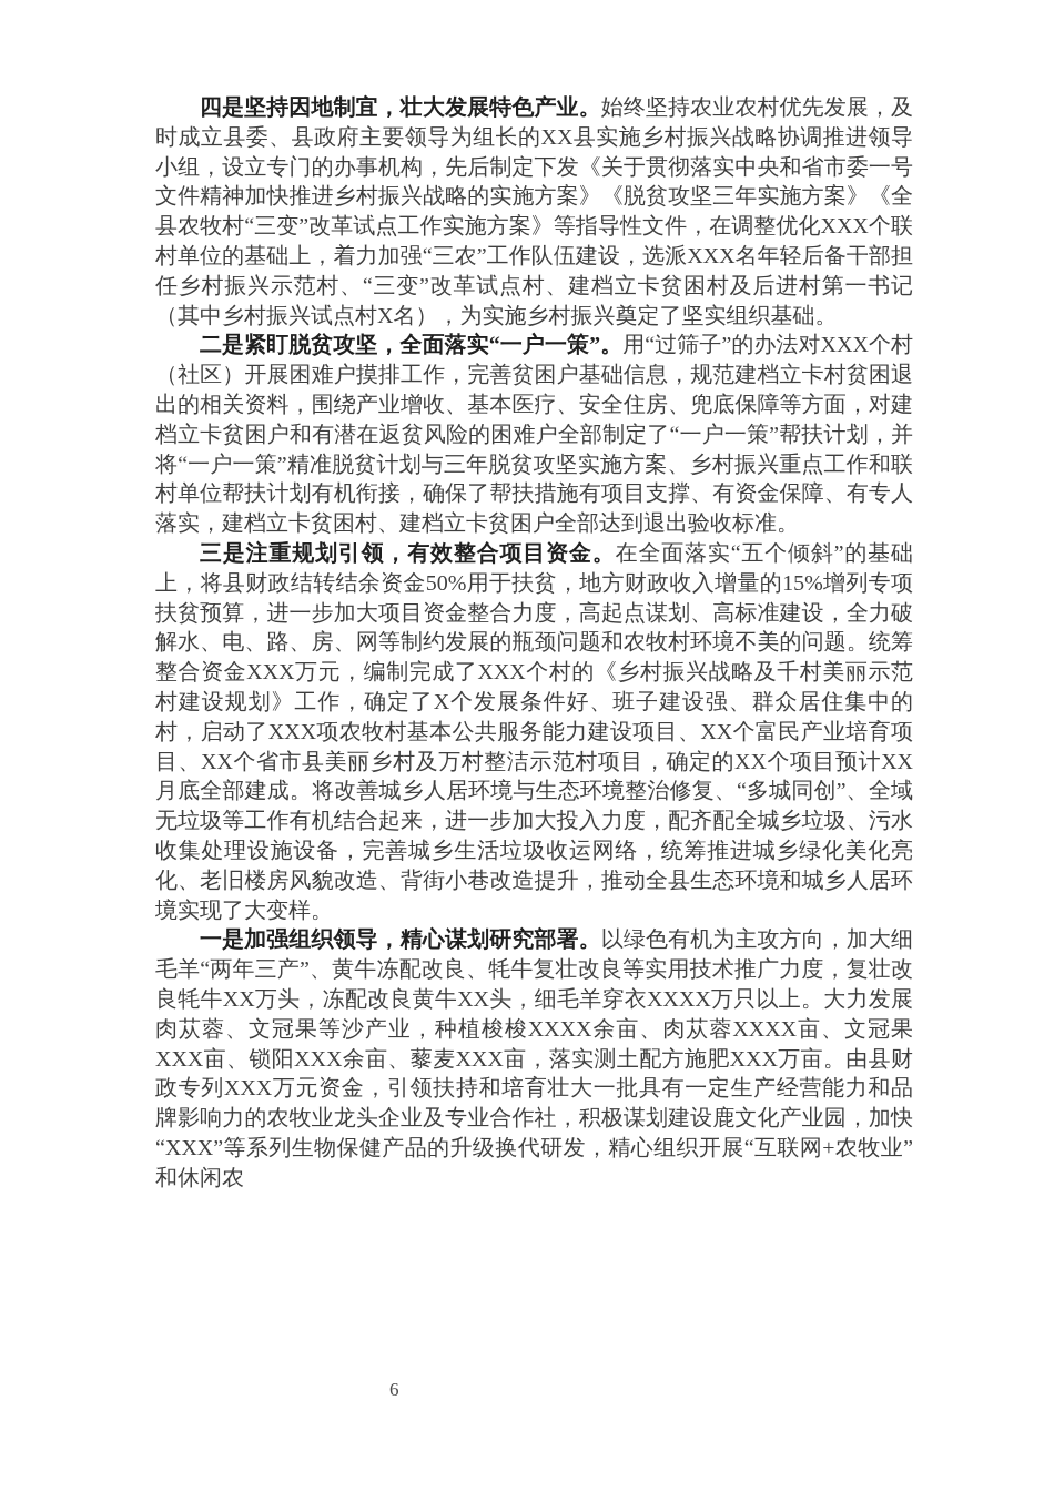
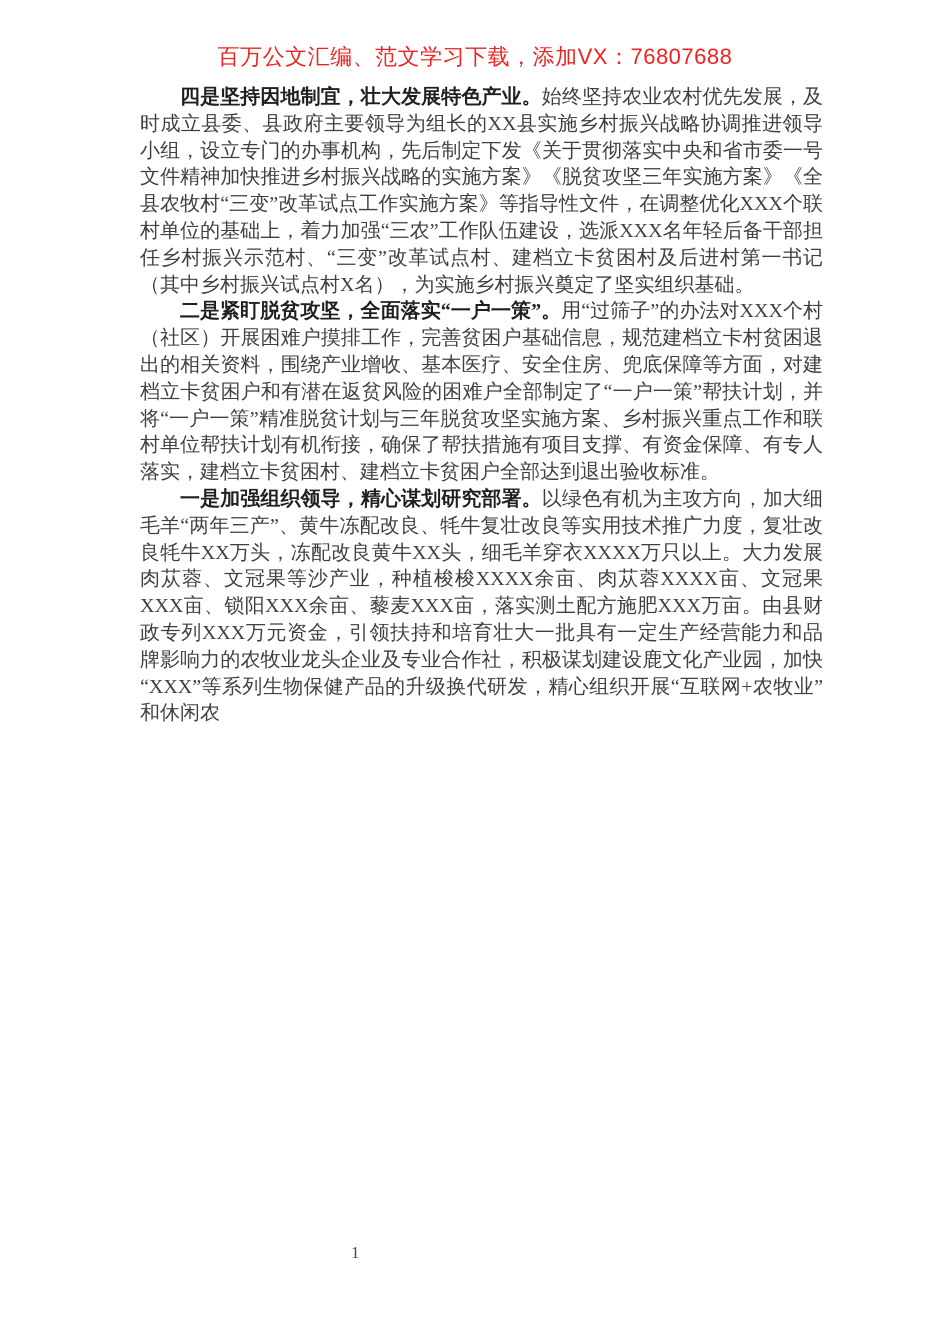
+ 百万公文汇编、范文学习下载，添加VX：76807688
  四是坚持因地制宜，壮大发展特色产业。始终坚持农业农村优先发展，及时成立县委、县政府主要领导为组长的XX县实施乡村振兴战略协调推进领导小组，设立专门的办事机构，先后制定下发《关于贯彻落实中央和省市委一号文件精神加快推进乡村振兴战略的实施方案》《脱贫攻坚三年实施方案》《全县农牧村“三变”改革试点工作实施方案》等指导性文件，在调整优化XXX个联村单位的基础上，着力加强“三农”工作队伍建设，选派XXX名年轻后备干部担任乡村振兴示范村、“三变”改革试点村、建档立卡贫困村及后进村第一书记（其中乡村振兴试点村X名），为实施乡村振兴奠定了坚实组织基础。
  二是紧盯脱贫攻坚，全面落实“一户一策”。用“过筛子”的办法对XXX个村（社区）开展困难户摸排工作，完善贫困户基础信息，规范建档立卡村贫困退出的相关资料，围绕产业增收、基本医疗、安全住房、兜底保障等方面，对建档立卡贫困户和有潜在返贫风险的困难户全部制定了“一户一策”帮扶计划，并将“一户一策”精准脱贫计划与三年脱贫攻坚实施方案、乡村振兴重点工作和联村单位帮扶计划有机衔接，确保了帮扶措施有项目支撑、有资金保障、有专人落实，建档立卡贫困村、建档立卡贫困户全部达到退出验收标准。
- 三是注重规划引领，有效整合项目资金。在全面落实“五个倾斜”的基础上，将县财政结转结余资金50%用于扶贫，地方财政收入增量的15%增列专项扶贫预算，进一步加大项目资金整合力度，高起点谋划、高标准建设，全力破解水、电、路、房、网等制约发展的瓶颈问题和农牧村环境不美的问题。统筹整合资金XXX万元，编制完成了XXX个村的《乡村振兴战略及千村美丽示范村建设规划》工作，确定了X个发展条件好、班子建设强、群众居住集中的村，启动了XXX项农牧村基本公共服务能力建设项目、XX个富民产业培育项目、XX个省市县美丽乡村及万村整洁示范村项目，确定的XX个项目预计XX月底全部建成。将改善城乡人居环境与生态环境整治修复、“多城同创”、全域无垃圾等工作有机结合起来，进一步加大投入力度，配齐配全城乡垃圾、污水收集处理设施设备，完善城乡生活垃圾收运网络，统筹推进城乡绿化美化亮化、老旧楼房风貌改造、背街小巷改造提升，推动全县生态环境和城乡人居环境实现了大变样。
  一是加强组织领导，精心谋划研究部署。以绿色有机为主攻方向，加大细毛羊“两年三产”、黄牛冻配改良、牦牛复壮改良等实用技术推广力度，复壮改良牦牛XX万头，冻配改良黄牛XX头，细毛羊穿衣XXXX万只以上。大力发展肉苁蓉、文冠果等沙产业，种植梭梭XXXX余亩、肉苁蓉XXXX亩、文冠果XXX亩、锁阳XXX余亩、藜麦XXX亩，落实测土配方施肥XXX万亩。由县财政专列XXX万元资金，引领扶持和培育壮大一批具有一定生产经营能力和品牌影响力的农牧业龙头企业及专业合作社，积极谋划建设鹿文化产业园，加快“XXX”等系列生物保健产品的升级换代研发，精心组织开展“互联网+农牧业”和休闲农
- 6
+ 1
